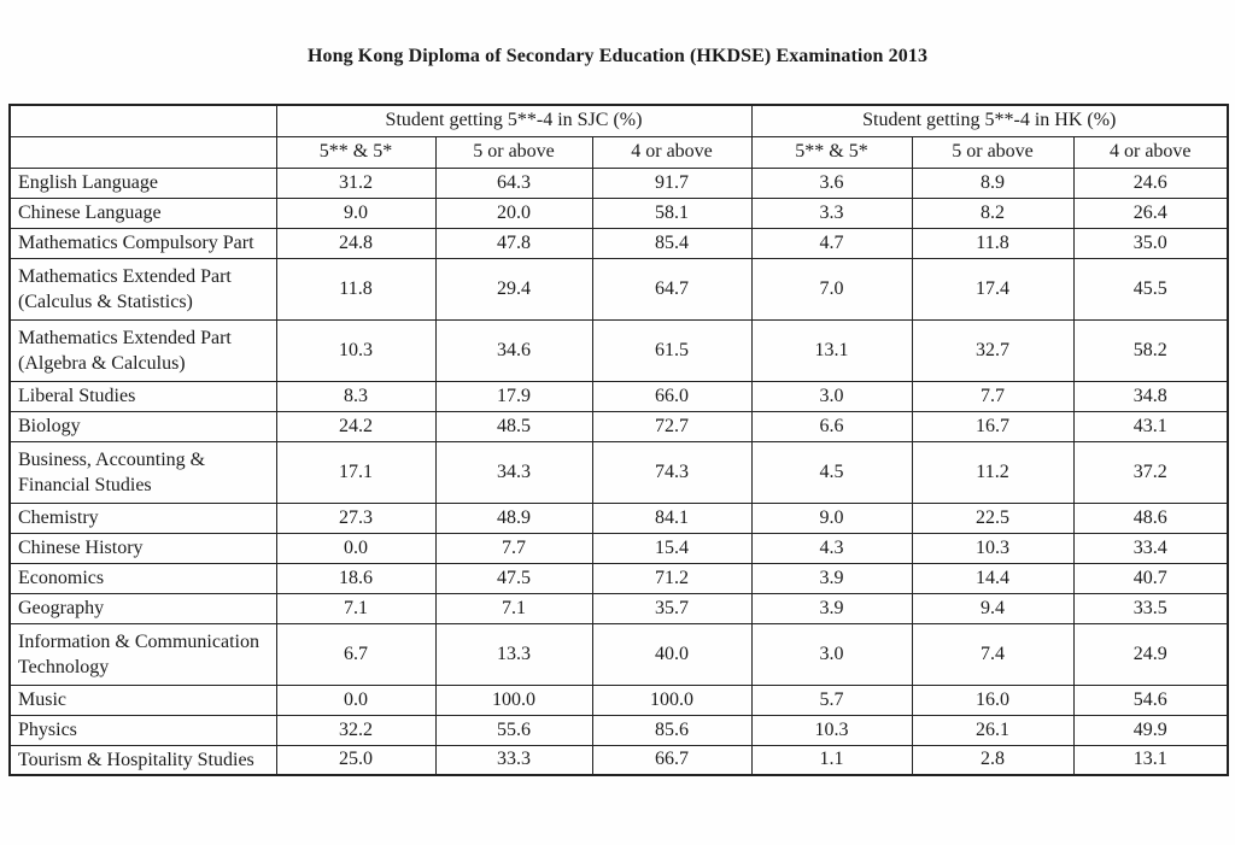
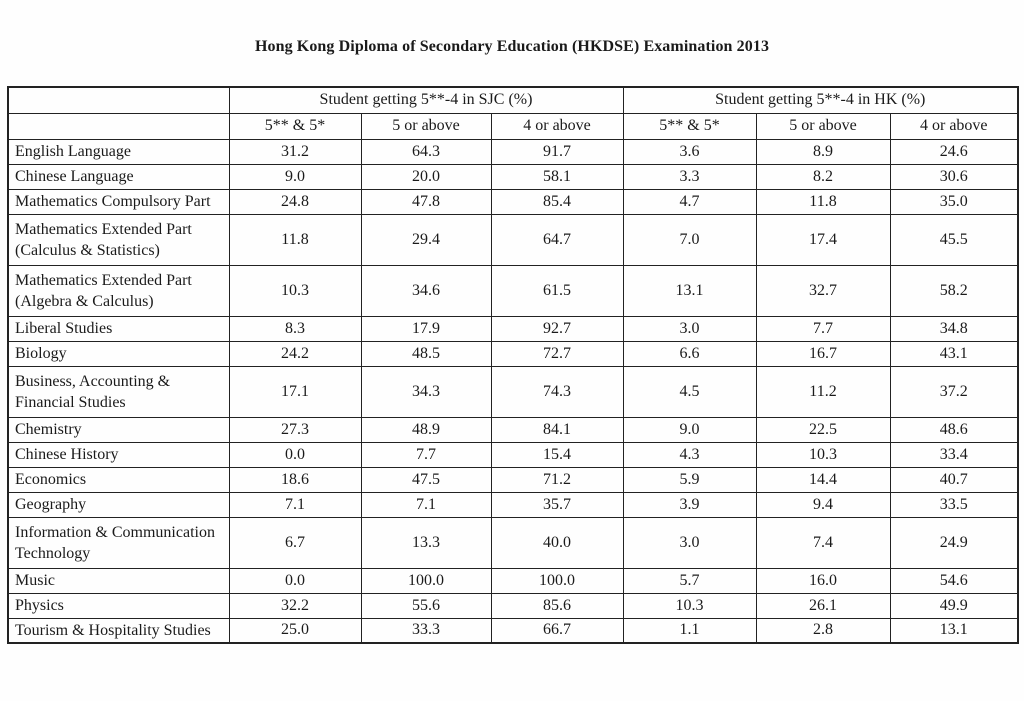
  Hong Kong Diploma of Secondary Education (HKDSE) Examination 2013
  	Student getting 5**-4 in SJC (%)	Student getting 5**-4 in HK (%)
  	5** & 5*	5 or above	4 or above	5** & 5*	5 or above	4 or above
  English Language	31.2	64.3	91.7	3.6	8.9	24.6
- Chinese Language	9.0	20.0	58.1	3.3	8.2	26.4
+ Chinese Language	9.0	20.0	58.1	3.3	8.2	30.6
  Mathematics Compulsory Part	24.8	47.8	85.4	4.7	11.8	35.0
  Mathematics Extended Part (Calculus & Statistics)	11.8	29.4	64.7	7.0	17.4	45.5
  Mathematics Extended Part (Algebra & Calculus)	10.3	34.6	61.5	13.1	32.7	58.2
- Liberal Studies	8.3	17.9	66.0	3.0	7.7	34.8
+ Liberal Studies	8.3	17.9	92.7	3.0	7.7	34.8
  Biology	24.2	48.5	72.7	6.6	16.7	43.1
  Business, Accounting & Financial Studies	17.1	34.3	74.3	4.5	11.2	37.2
  Chemistry	27.3	48.9	84.1	9.0	22.5	48.6
  Chinese History	0.0	7.7	15.4	4.3	10.3	33.4
- Economics	18.6	47.5	71.2	3.9	14.4	40.7
+ Economics	18.6	47.5	71.2	5.9	14.4	40.7
  Geography	7.1	7.1	35.7	3.9	9.4	33.5
  Information & Communication Technology	6.7	13.3	40.0	3.0	7.4	24.9
  Music	0.0	100.0	100.0	5.7	16.0	54.6
  Physics	32.2	55.6	85.6	10.3	26.1	49.9
  Tourism & Hospitality Studies	25.0	33.3	66.7	1.1	2.8	13.1
